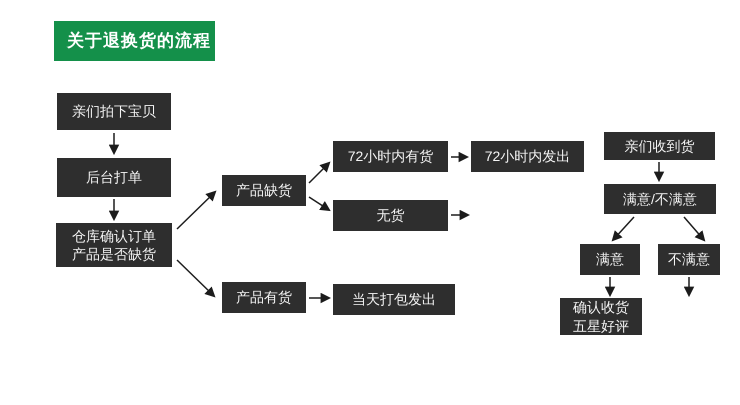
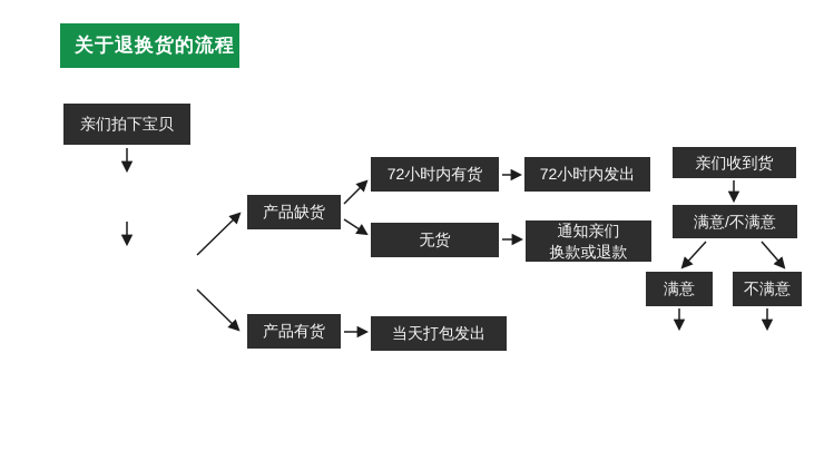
  关于退换货的流程
  亲们拍下宝贝
- 后台打单
- 仓库确认订单
- 产品是否缺货
  产品缺货
  产品有货
  72小时内有货
  72小时内发出
  无货
+ 通知亲们
+ 换款或退款
  当天打包发出
  亲们收到货
  满意/不满意
  满意
  不满意
- 确认收货
- 五星好评
